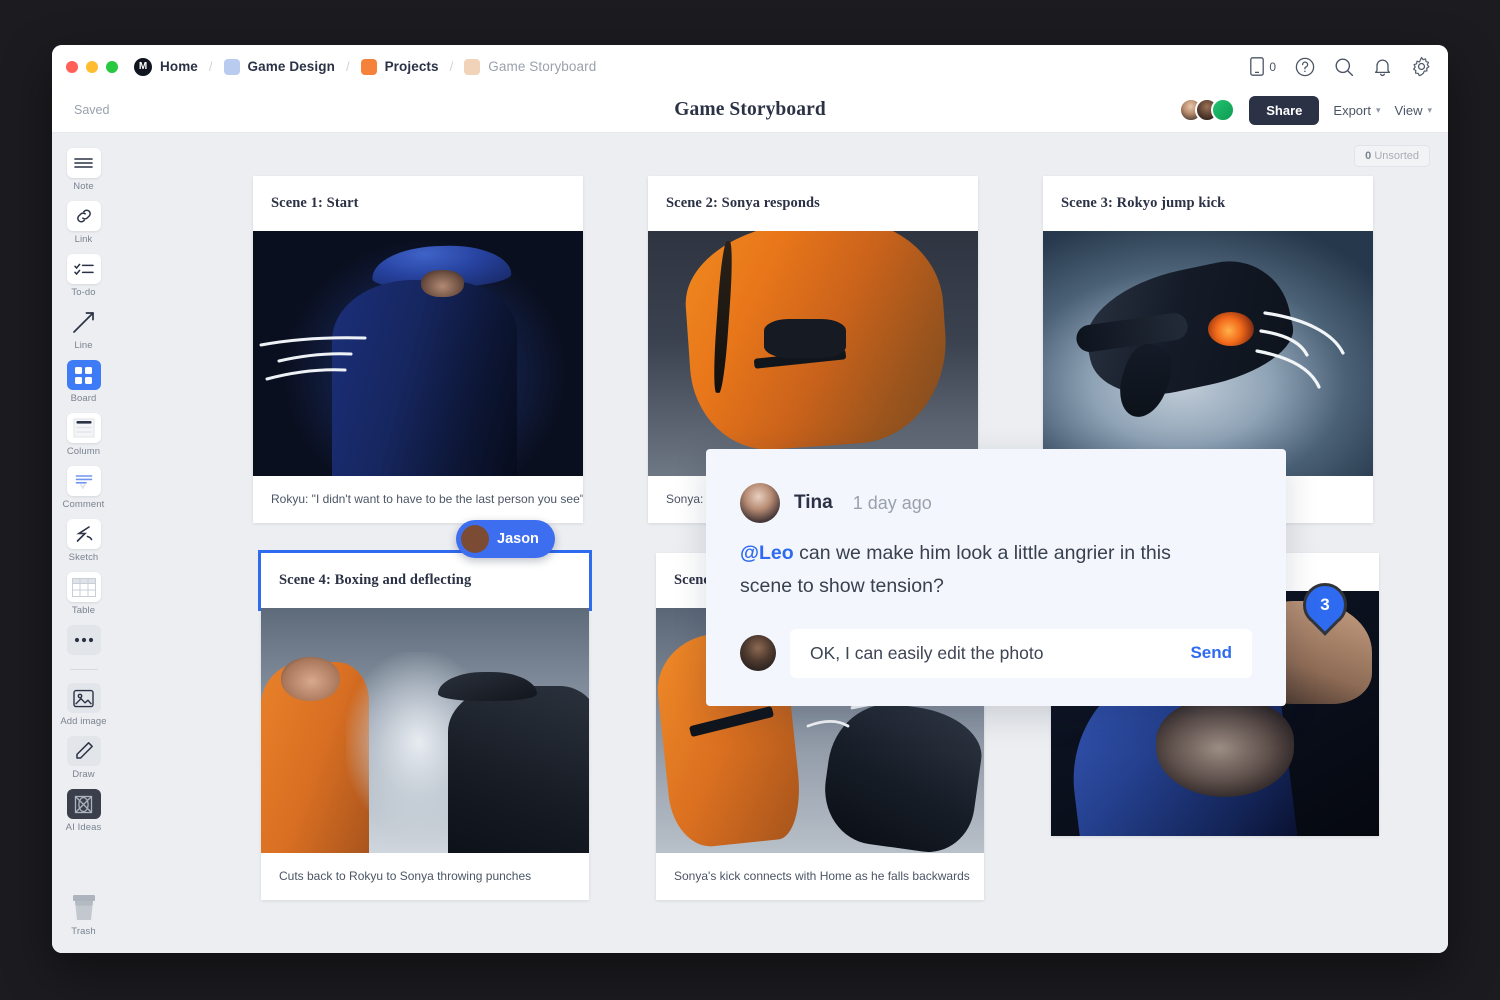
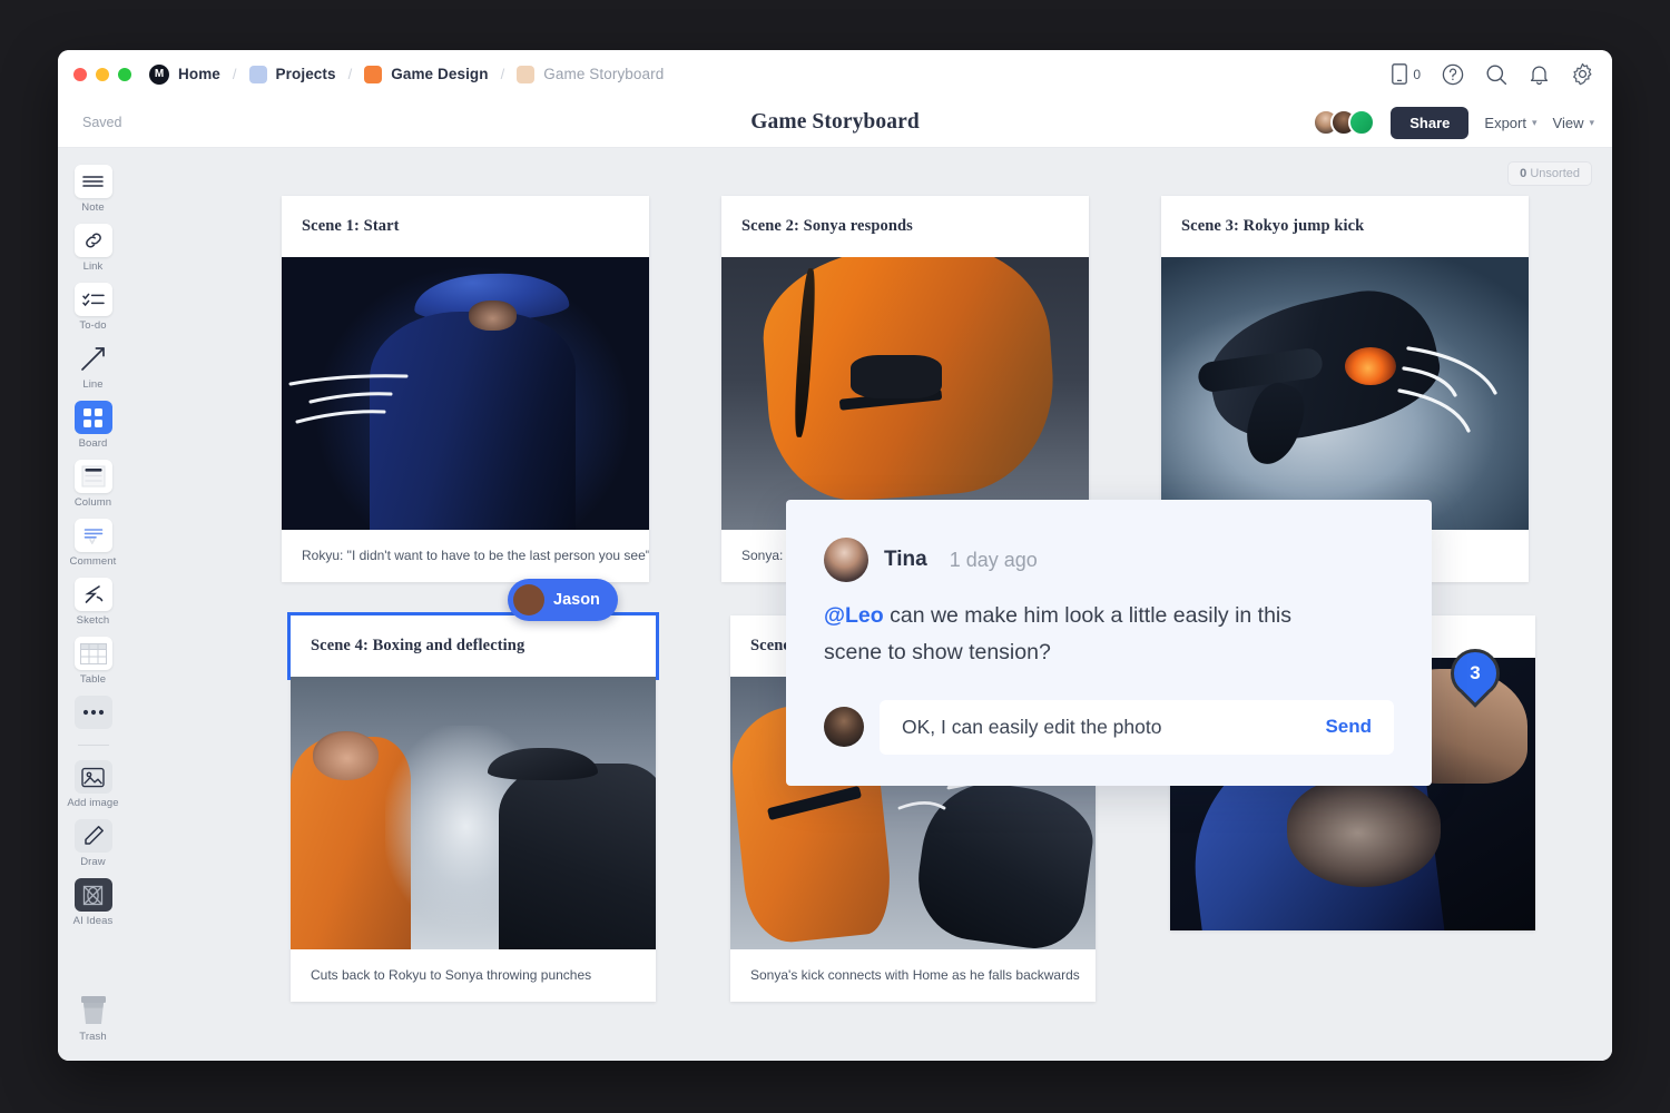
  M
  Home
  /
- Game Design
+ Projects
  /
- Projects
+ Game Design
  /
  Game Storyboard
  0
  Saved
  Game Storyboard
  Share
  Export
  ▾
  View
  ▾
  Note
  Link
  To-do
  Line
  Board
  Column
  Comment
  Sketch
  Table
  Add image
  Draw
  AI Ideas
  Trash
  0 Unsorted
  Scene 1: Start
  Rokyu: "I didn't want to have to be the last person you see"
  Scene 2: Sonya responds
  Sonya:
  Scene 3: Rokyo jump kick
  Scene 4: Boxing and deflecting
  Cuts back to Rokyu to Sonya throwing punches
  Scen
  Sonya's kick connects with Home as he falls backwards
  Jason
  3
  Tina
  1 day ago
- @Leo can we make him look a little angrier in this scene to show tension?
+ @Leo can we make him look a little easily in this scene to show tension?
  OK, I can easily edit the photo
  Send
